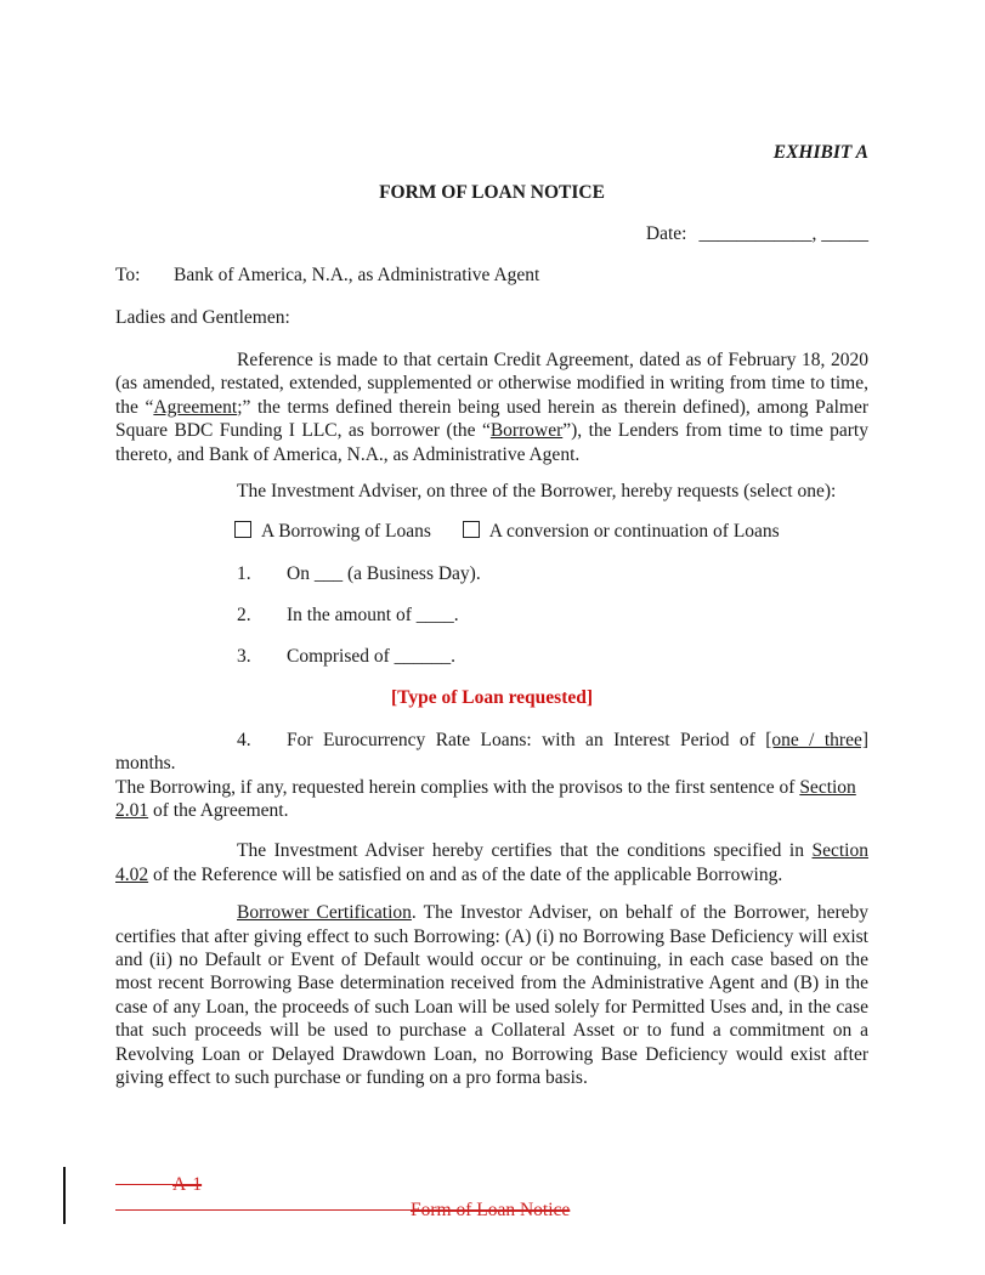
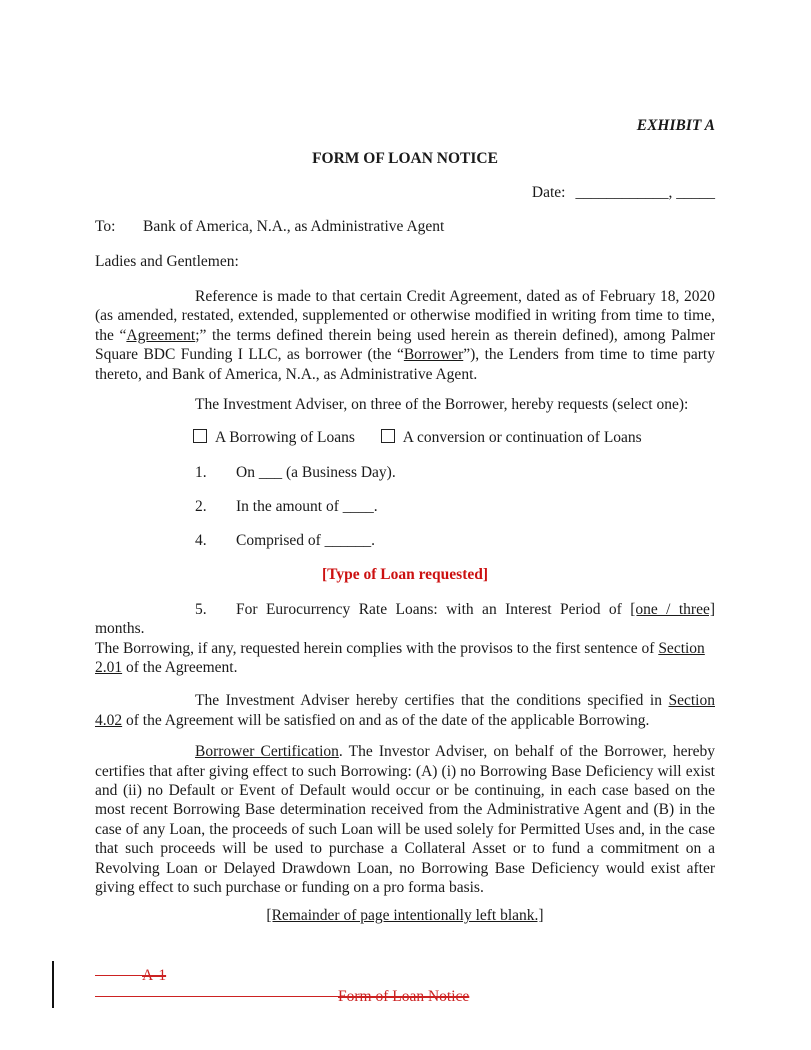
  EXHIBIT A
  FORM OF LOAN NOTICE
  Date: ____________, _____
  To:
  Bank of America, N.A., as Administrative Agent
  Ladies and Gentlemen:
  Reference is made to that certain Credit Agreement, dated as of February 18, 2020 (as amended, restated, extended, supplemented or otherwise modified in writing from time to time, the “Agreement;” the terms defined therein being used herein as therein defined), among Palmer Square BDC Funding I LLC, as borrower (the “Borrower”), the Lenders from time to time party thereto, and Bank of America, N.A., as Administrative Agent.
  The Investment Adviser, on three of the Borrower, hereby requests (select one):
  A Borrowing of Loans A conversion or continuation of Loans
  1. On ___ (a Business Day).
  2. In the amount of ____.
- 3. Comprised of ______.
+ 4. Comprised of ______.
  [Type of Loan requested]
- 4. For Eurocurrency Rate Loans: with an Interest Period of [one / three] months.
+ 5. For Eurocurrency Rate Loans: with an Interest Period of [one / three] months.
  The Borrowing, if any, requested herein complies with the provisos to the first sentence of Section 2.01 of the Agreement.
- The Investment Adviser hereby certifies that the conditions specified in Section 4.02 of the Reference will be satisfied on and as of the date of the applicable Borrowing.
+ The Investment Adviser hereby certifies that the conditions specified in Section 4.02 of the Agreement will be satisfied on and as of the date of the applicable Borrowing.
  Borrower Certification. The Investor Adviser, on behalf of the Borrower, hereby certifies that after giving effect to such Borrowing: (A) (i) no Borrowing Base Deficiency will exist and (ii) no Default or Event of Default would occur or be continuing, in each case based on the most recent Borrowing Base determination received from the Administrative Agent and (B) in the case of any Loan, the proceeds of such Loan will be used solely for Permitted Uses and, in the case that such proceeds will be used to purchase a Collateral Asset or to fund a commitment on a Revolving Loan or Delayed Drawdown Loan, no Borrowing Base Deficiency would exist after giving effect to such purchase or funding on a pro forma basis.
+ [Remainder of page intentionally left blank.]
  A-1
  Form of Loan Notice
